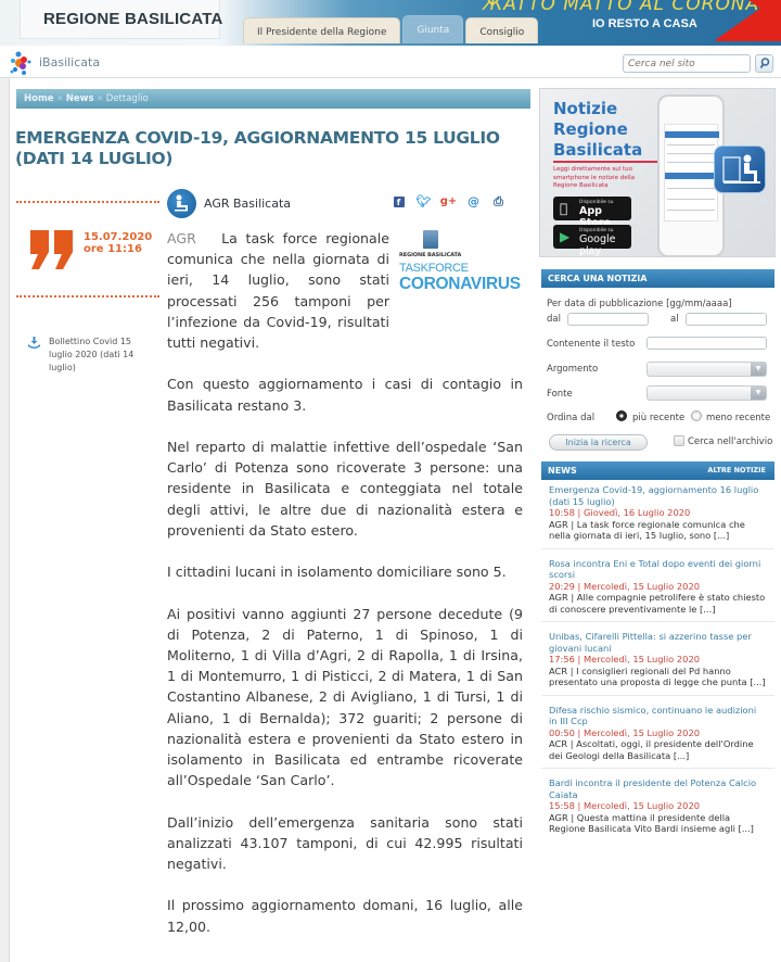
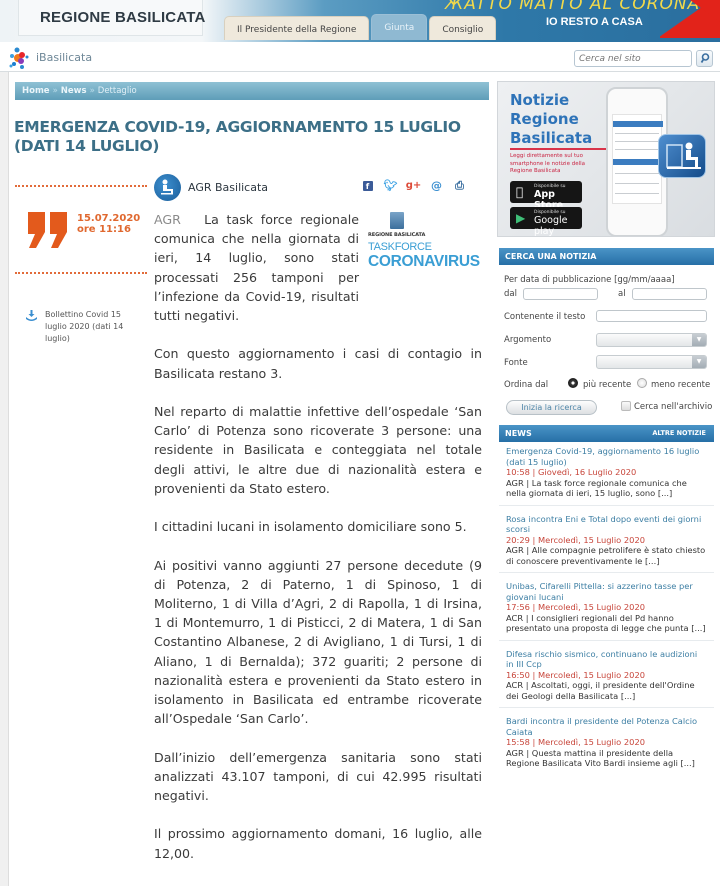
  REGIONE BASILICATA
  IO RESTO A CASA
  Il Presidente della Regione
  Giunta
  Consiglio
  iBasilicata
  Cerca nel sito
  Home » News » Dettaglio
  EMERGENZA COVID-19, AGGIORNAMENTO 15 LUGLIO (DATI 14 LUGLIO)
  15.07.2020
  ore 11:16
  Bollettino Covid 15 luglio 2020 (dati 14 luglio)
  AGR Basilicata
  f
  🐦︎
  g+
  @
  ⎙
  TASKFORCE
  CORONAVIRUS
  AGR La task force regionale comunica che nella giornata di ieri, 14 luglio, sono stati processati 256 tamponi per l’infezione da Covid-19, risultati tutti negativi.
  Con questo aggiornamento i casi di contagio in Basilicata restano 3.
  Nel reparto di malattie infettive dell’ospedale ‘San Carlo’ di Potenza sono ricoverate 3 persone: una residente in Basilicata e conteggiata nel totale degli attivi, le altre due di nazionalità estera e provenienti da Stato estero.
  I cittadini lucani in isolamento domiciliare sono 5.
  Ai positivi vanno aggiunti 27 persone decedute (9 di Potenza, 2 di Paterno, 1 di Spinoso, 1 di Moliterno, 1 di Villa d’Agri, 2 di Rapolla, 1 di Irsina, 1 di Montemurro, 1 di Pisticci, 2 di Matera, 1 di San Costantino Albanese, 2 di Avigliano, 1 di Tursi, 1 di Aliano, 1 di Bernalda); 372 guariti; 2 persone di nazionalità estera e provenienti da Stato estero in isolamento in Basilicata ed entrambe ricoverate all’Ospedale ‘San Carlo’.
  Dall’inizio dell’emergenza sanitaria sono stati analizzati 43.107 tamponi, di cui 42.995 risultati negativi.
  Il prossimo aggiornamento domani, 16 luglio, alle 12,00.
  Notizie Regione Basilicata
  
  App Store
  ▶
  Google play
  CERCA UNA NOTIZIA
  Per data di pubblicazione [gg/mm/aaaa]
  dal
  al
  Contenente il testo
  Argomento
  Fonte
  Ordina dal
  più recente
  meno recente
  Inizia la ricerca
  Cerca nell'archivio
  NEWS
  ALTRE NOTIZIE
  Emergenza Covid-19, aggiornamento 16 luglio (dati 15 luglio)
  10:58 | Giovedì, 16 Luglio 2020
  AGR | La task force regionale comunica che nella giornata di ieri, 15 luglio, sono [...]
  Rosa incontra Eni e Total dopo eventi dei giorni scorsi
  20:29 | Mercoledì, 15 Luglio 2020
  AGR | Alle compagnie petrolifere è stato chiesto di conoscere preventivamente le [...]
  Unibas, Cifarelli Pittella: si azzerino tasse per giovani lucani
  17:56 | Mercoledì, 15 Luglio 2020
  ACR | I consiglieri regionali del Pd hanno presentato una proposta di legge che punta [...]
  Difesa rischio sismico, continuano le audizioni in III Ccp
- 00:50 | Mercoledì, 15 Luglio 2020
+ 16:50 | Mercoledì, 15 Luglio 2020
  ACR | Ascoltati, oggi, il presidente dell'Ordine dei Geologi della Basilicata [...]
  Bardi incontra il presidente del Potenza Calcio Caiata
  15:58 | Mercoledì, 15 Luglio 2020
  AGR | Questa mattina il presidente della Regione Basilicata Vito Bardi insieme agli [...]
